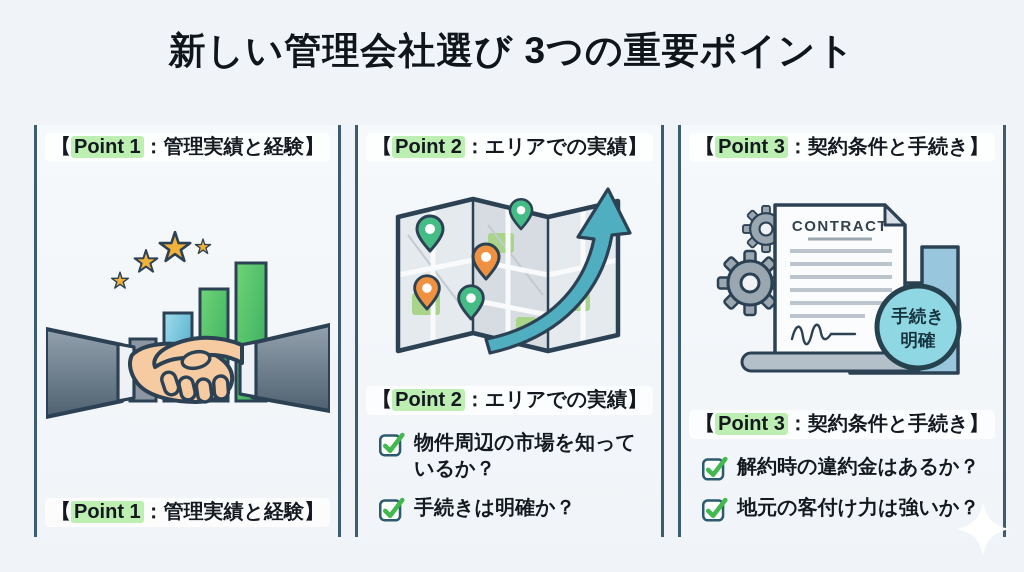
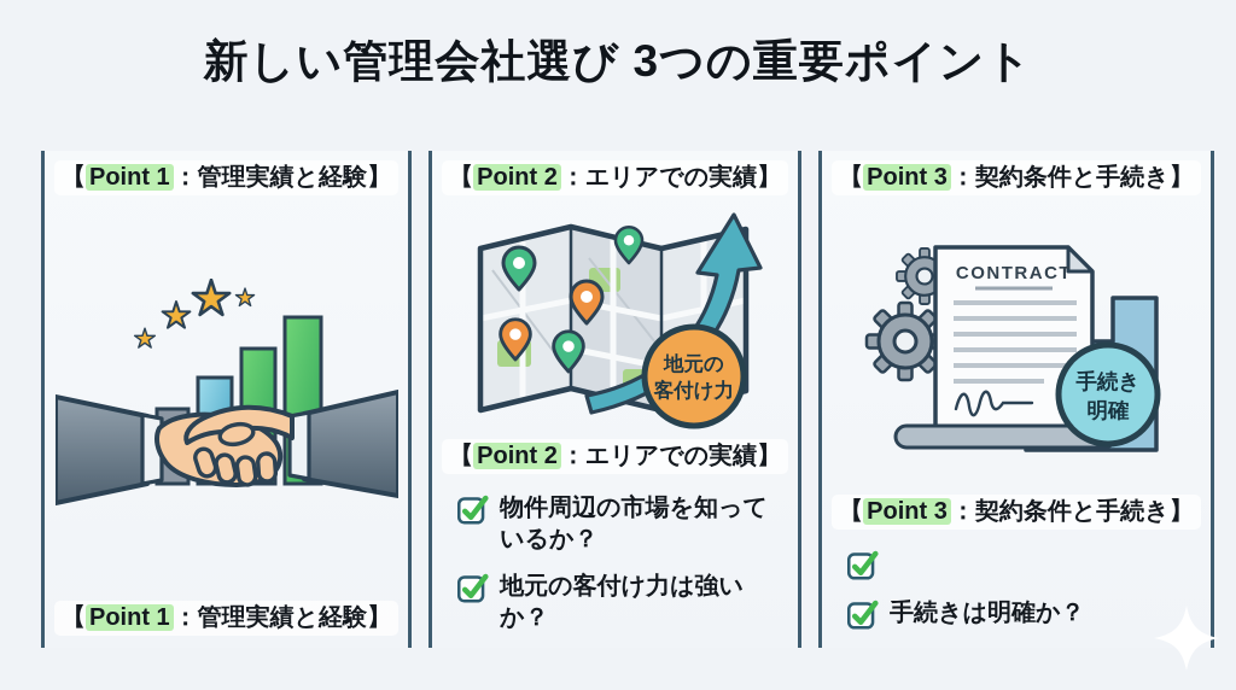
  新しい管理会社選び 3つの重要ポイント
  【 Point 1 ：管理実績と経験】
  【 Point 1 ：管理実績と経験】
  【 Point 2 ：エリアでの実績】
+ 地元の
+ 客付け力
  【 Point 2 ：エリアでの実績】
  物件周辺の市場を知っているか？
- 手続きは明確か？
+ 地元の客付け力は強いか？
  【 Point 3 ：契約条件と手続き】
  CONTRACT
  手続き
  明確
  【 Point 3 ：契約条件と手続き】
- 解約時の違約金はあるか？
- 地元の客付け力は強いか？
+ 手続きは明確か？
